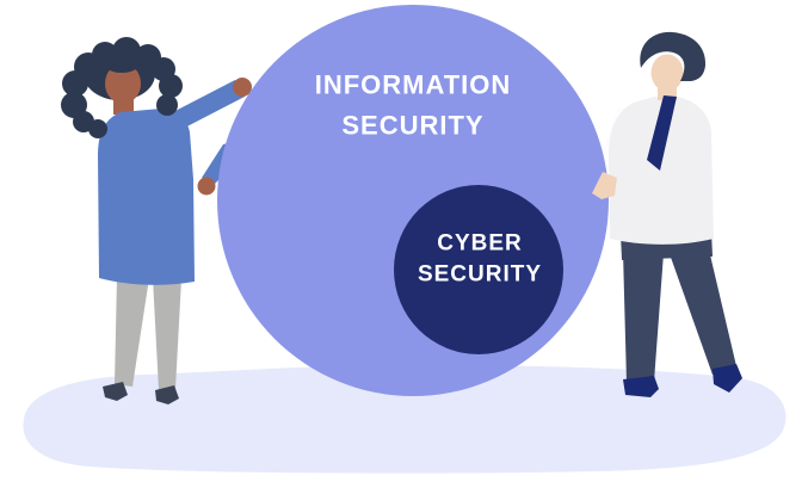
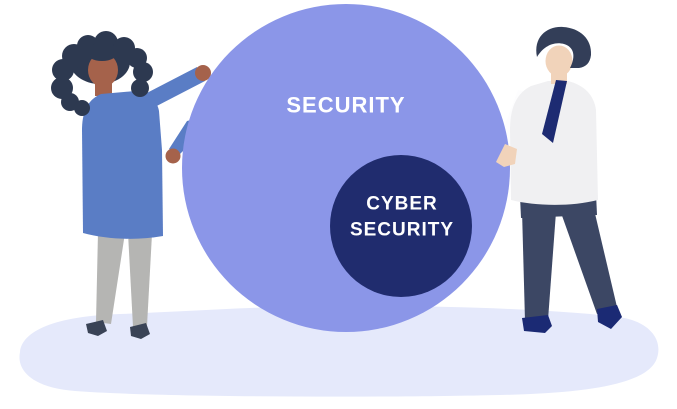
- INFORMATION
  SECURITY
  CYBER
  SECURITY
